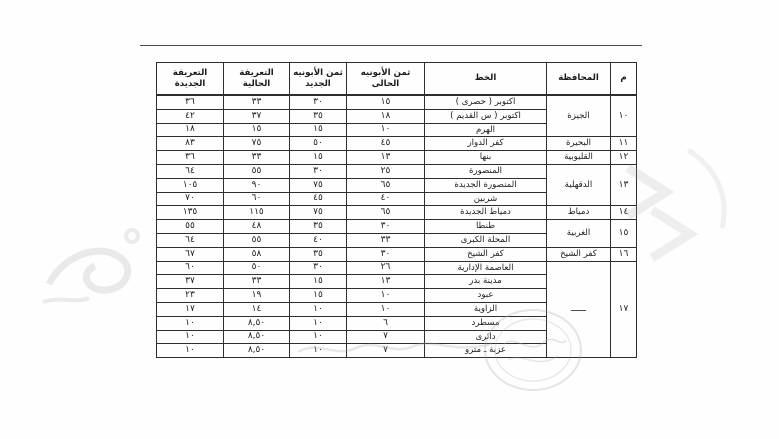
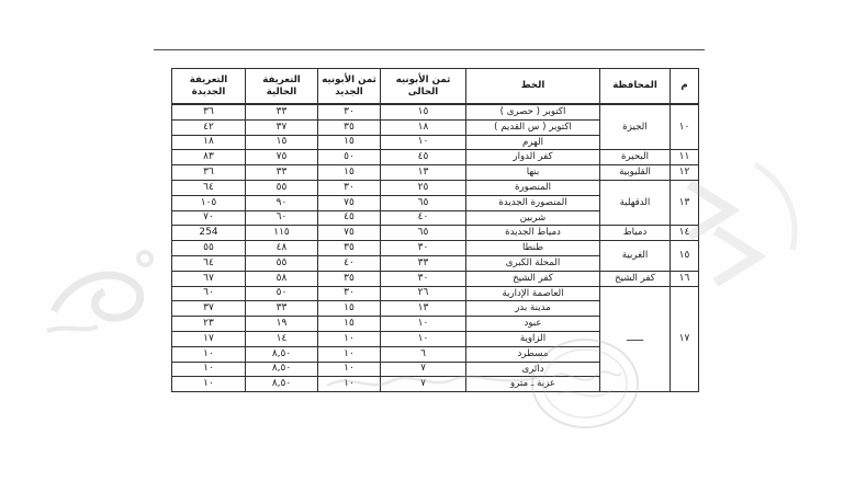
  م	المحافظة	الخط	ثمن الأبونيه الحالى	ثمن الأبونيه الجديد	التعريفة الحالية	التعريفة الجديدة
  ١٠	الجيزة	اكتوبر ( حصرى )	١٥	٣٠	٣٣	٣٦
  اكتوبر ( س القديم )	١٨	٣٥	٣٧	٤٢
  الهرم	١٠	١٥	١٥	١٨
  ١١	البحيرة	كفر الدوار	٤٥	٥٠	٧٥	٨٣
  ١٢	القليوبية	بنها	١٣	١٥	٣٣	٣٦
  ١٣	الدقهلية	المنصورة	٢٥	٣٠	٥٥	٦٤
  المنصورة الجديدة	٦٥	٧٥	٩٠	١٠٥
  شربين	٤٠	٤٥	٦٠	٧٠
- ١٤	دمياط	دمياط الجديدة	٦٥	٧٥	١١٥	١٣٥
+ ١٤	دمياط	دمياط الجديدة	٦٥	٧٥	١١٥	254
  ١٥	الغربية	طنطا	٣٠	٣٥	٤٨	٥٥
  المحلة الكبرى	٣٣	٤٠	٥٥	٦٤
  ١٦	كفر الشيخ	كفر الشيخ	٣٠	٣٥	٥٨	٦٧
  ١٧	ــــــ	العاصمة الإدارية	٢٦	٣٠	٥٠	٦٠
  مدينة بدر	١٣	١٥	٣٣	٣٧
  عبود	١٠	١٥	١٩	٢٣
  الزاوية	١٠	١٠	١٤	١٧
  مسطرد	٦	١٠	٨,٥٠	١٠
  دائرى	٧	١٠	٨,٥٠	١٠
  عزبة ـ مترو	٧	١٠	٨,٥٠	١٠
